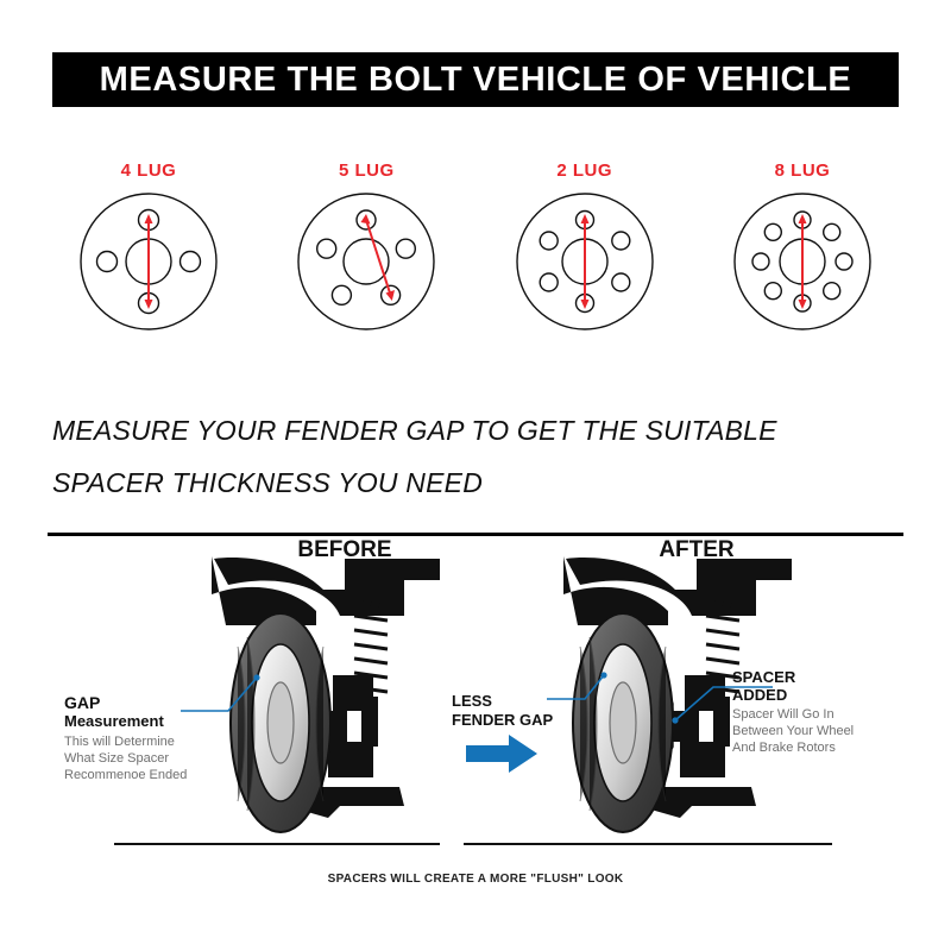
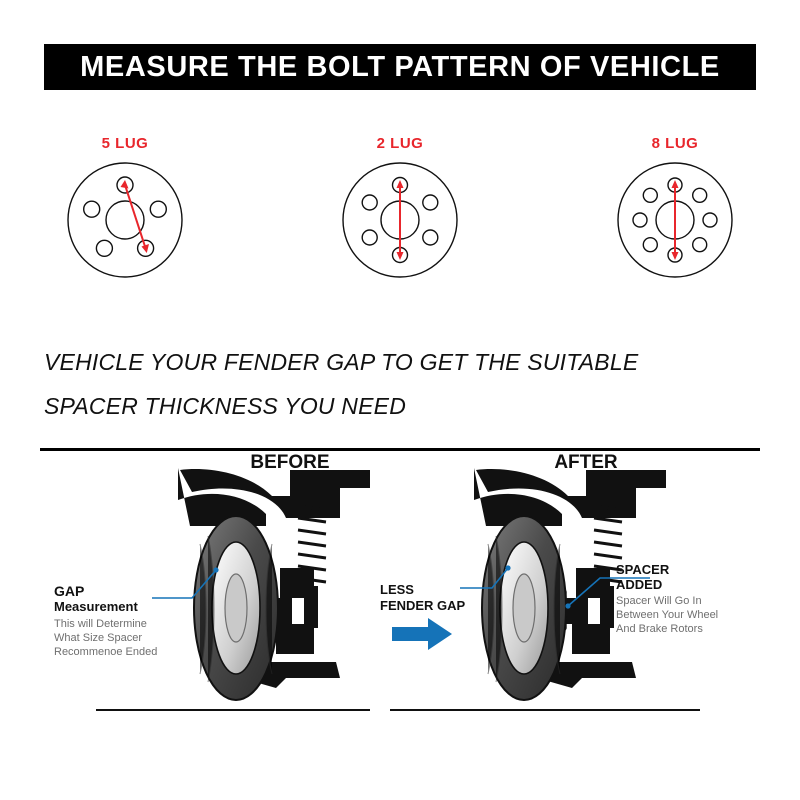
- MEASURE THE BOLT VEHICLE OF VEHICLE
+ MEASURE THE BOLT PATTERN OF VEHICLE
- 4 LUG
  5 LUG
  2 LUG
  8 LUG
- MEASURE YOUR FENDER GAP TO GET THE SUITABLE
+ VEHICLE YOUR FENDER GAP TO GET THE SUITABLE
  SPACER THICKNESS YOU NEED
  BEFORE
  AFTER
  GAP
  Measurement
  This will Determine
  What Size Spacer
  Recommenoe Ended
  LESS
  FENDER GAP
  SPACER
  ADDED
  Spacer Will Go In
  Between Your Wheel
  And Brake Rotors
- SPACERS WILL CREATE A MORE "FLUSH" LOOK
